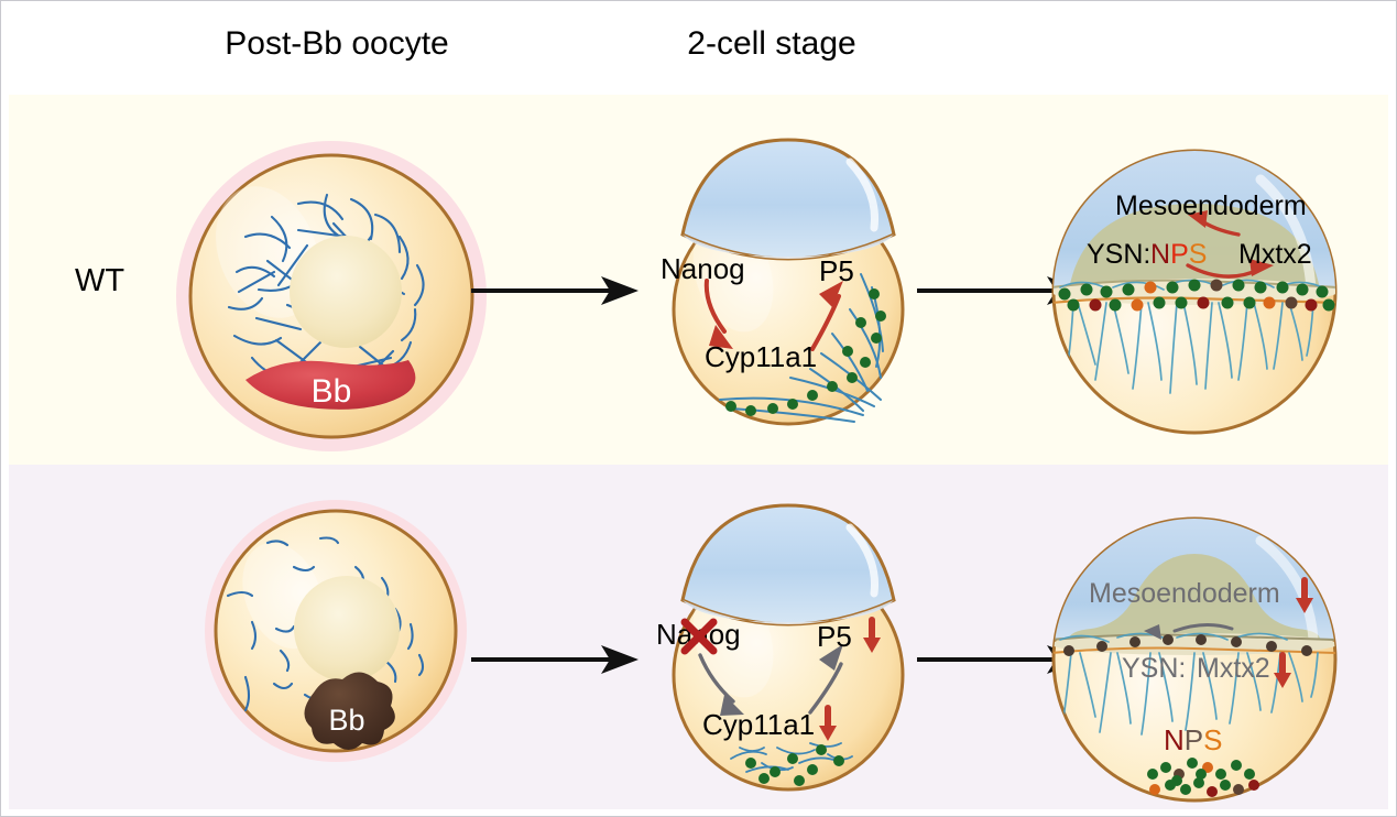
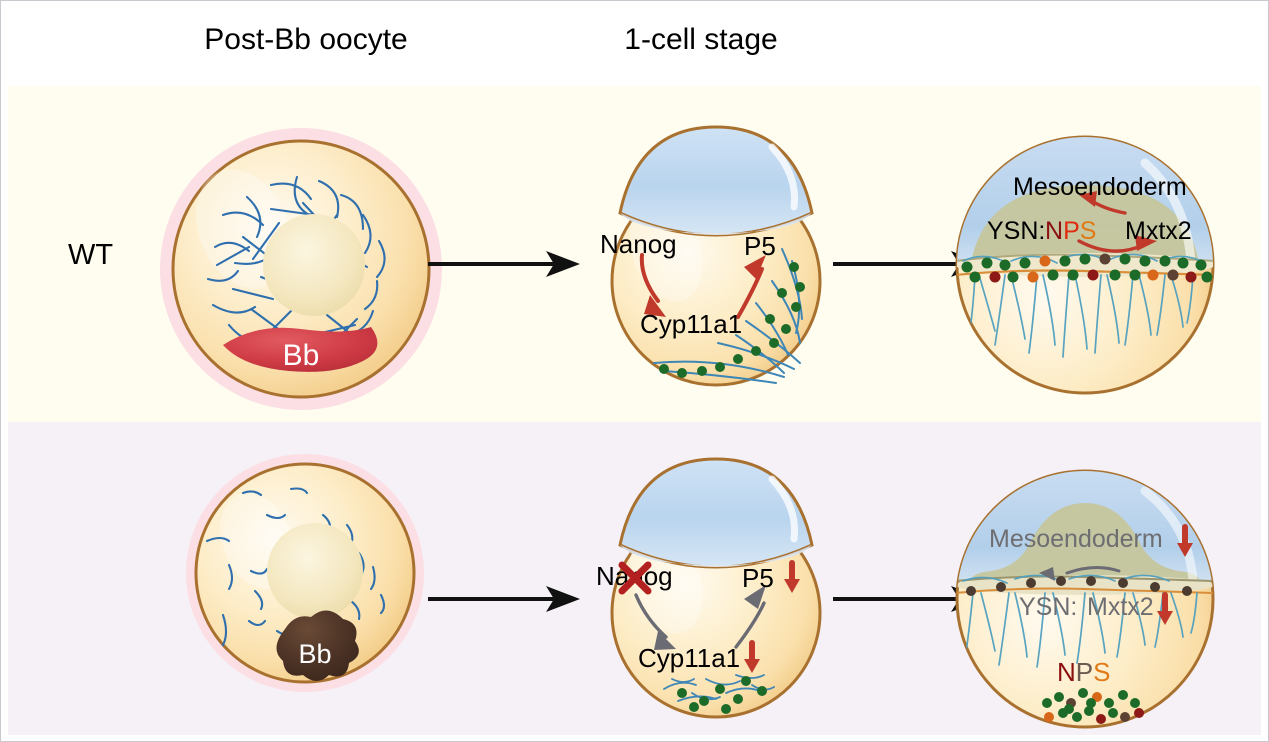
  Post-Bb oocyte
- 2-cell stage
+ 1-cell stage
  WT
  Bb
  Nanog
  Cyp11a1
  P5
  Mesoendoderm
  YSN:
  NPS
  Mxtx2
  Bb
  Na og
  Cyp11a1
  P5
  Mesoendoderm
  YSN:
  Mxtx2
  NPS
